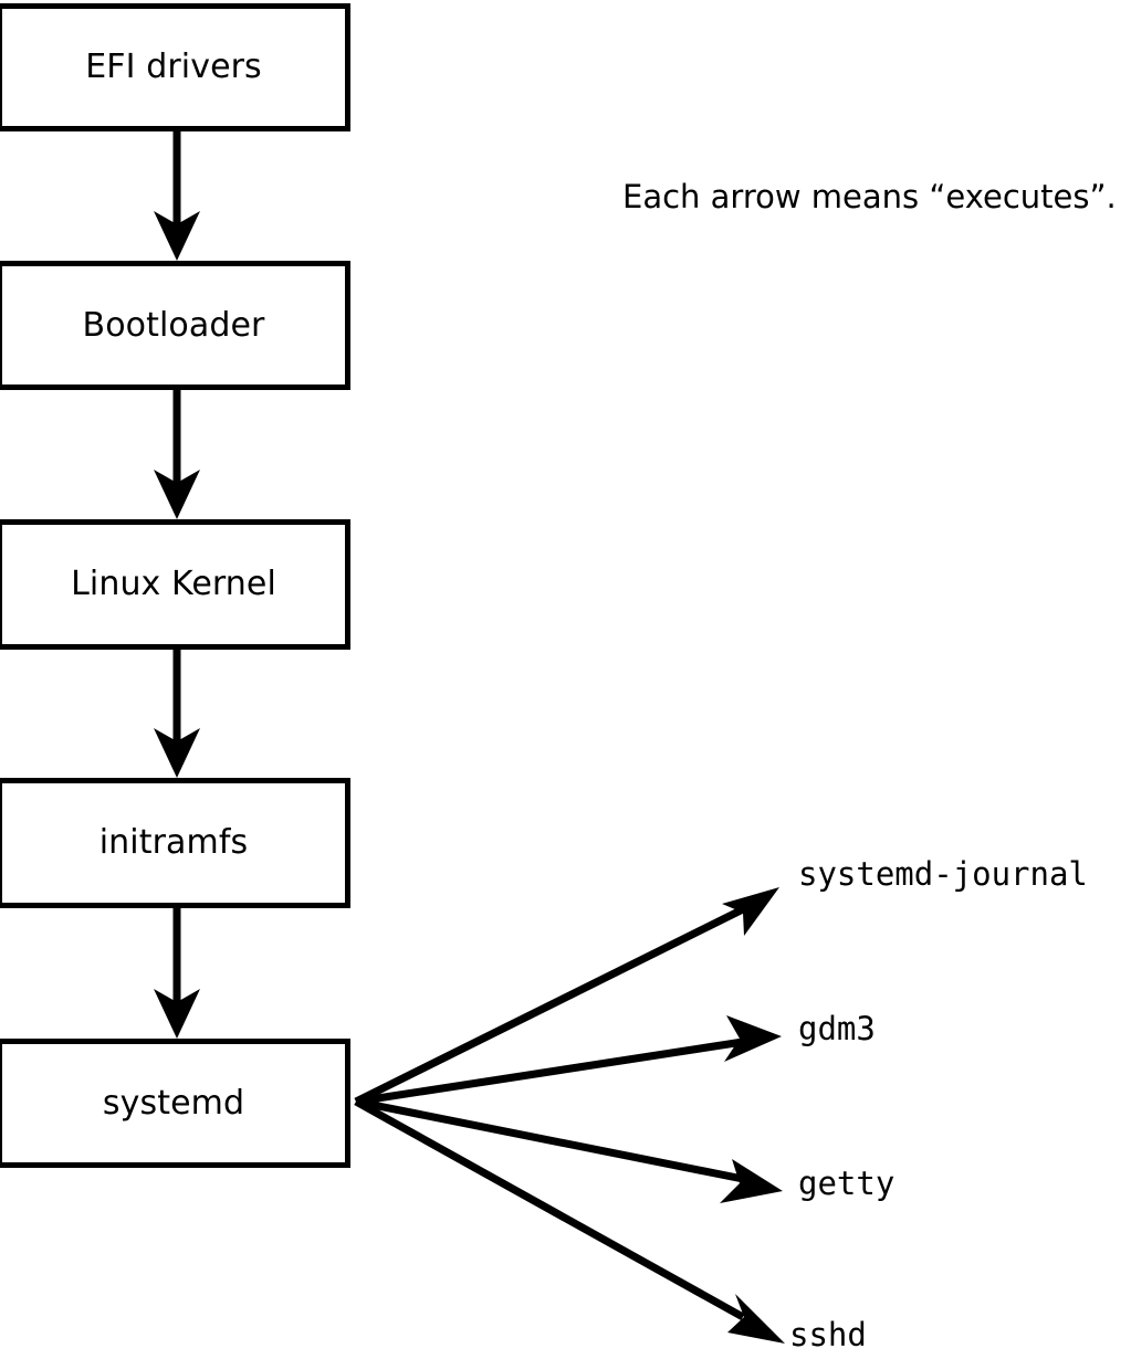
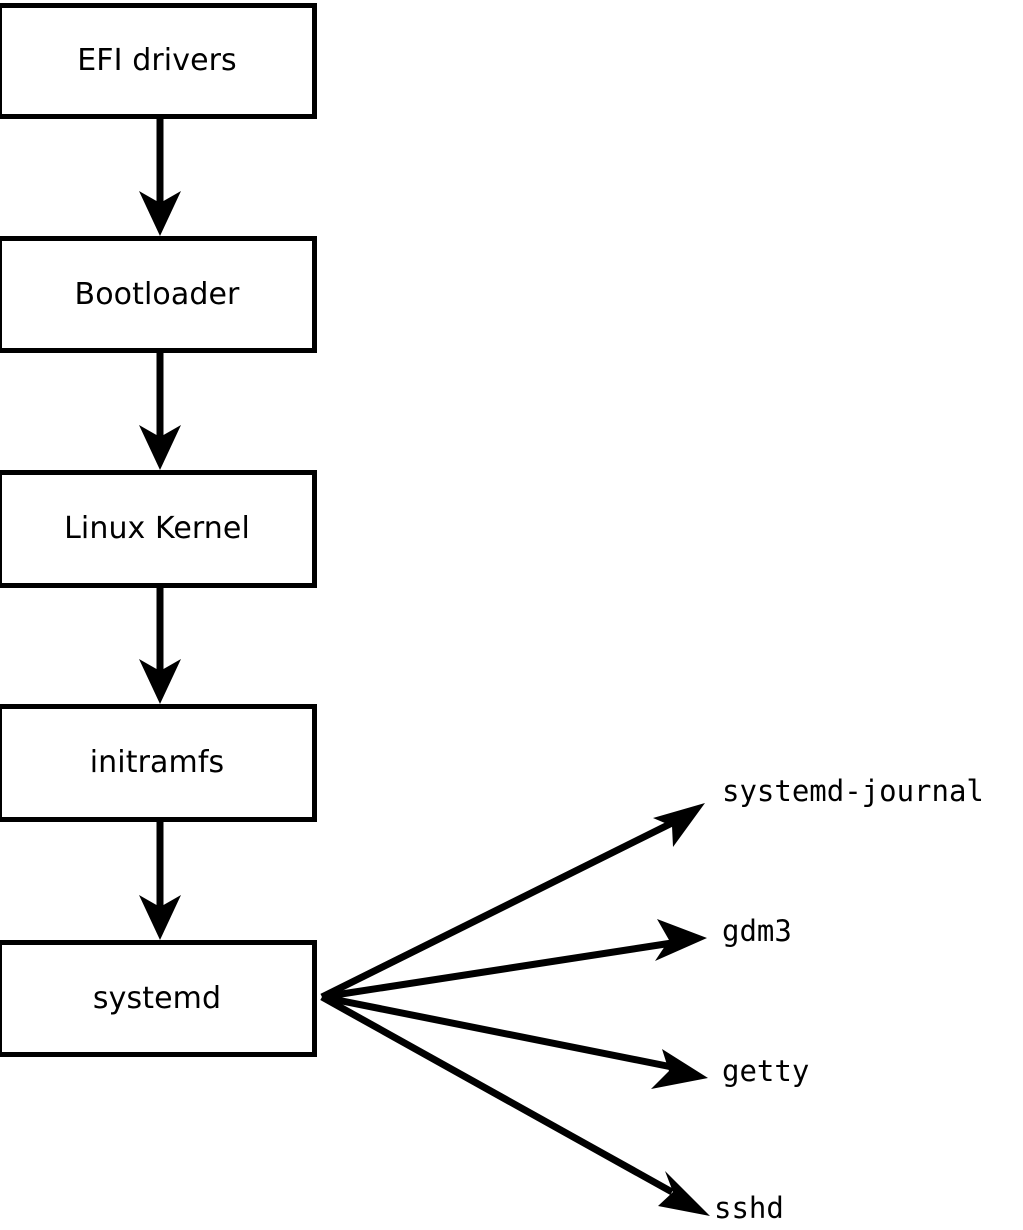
  EFI drivers
  Bootloader
  Linux Kernel
  initramfs
  systemd
  systemd-journal
  gdm3
  getty
  sshd
- Each arrow means “executes”.
